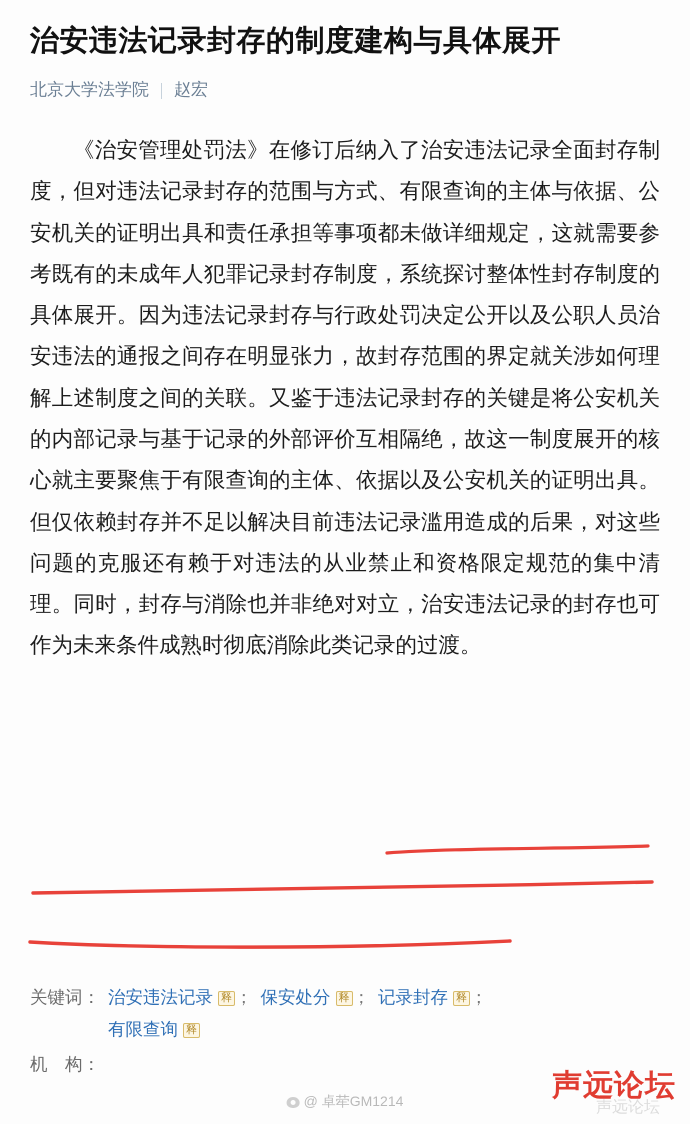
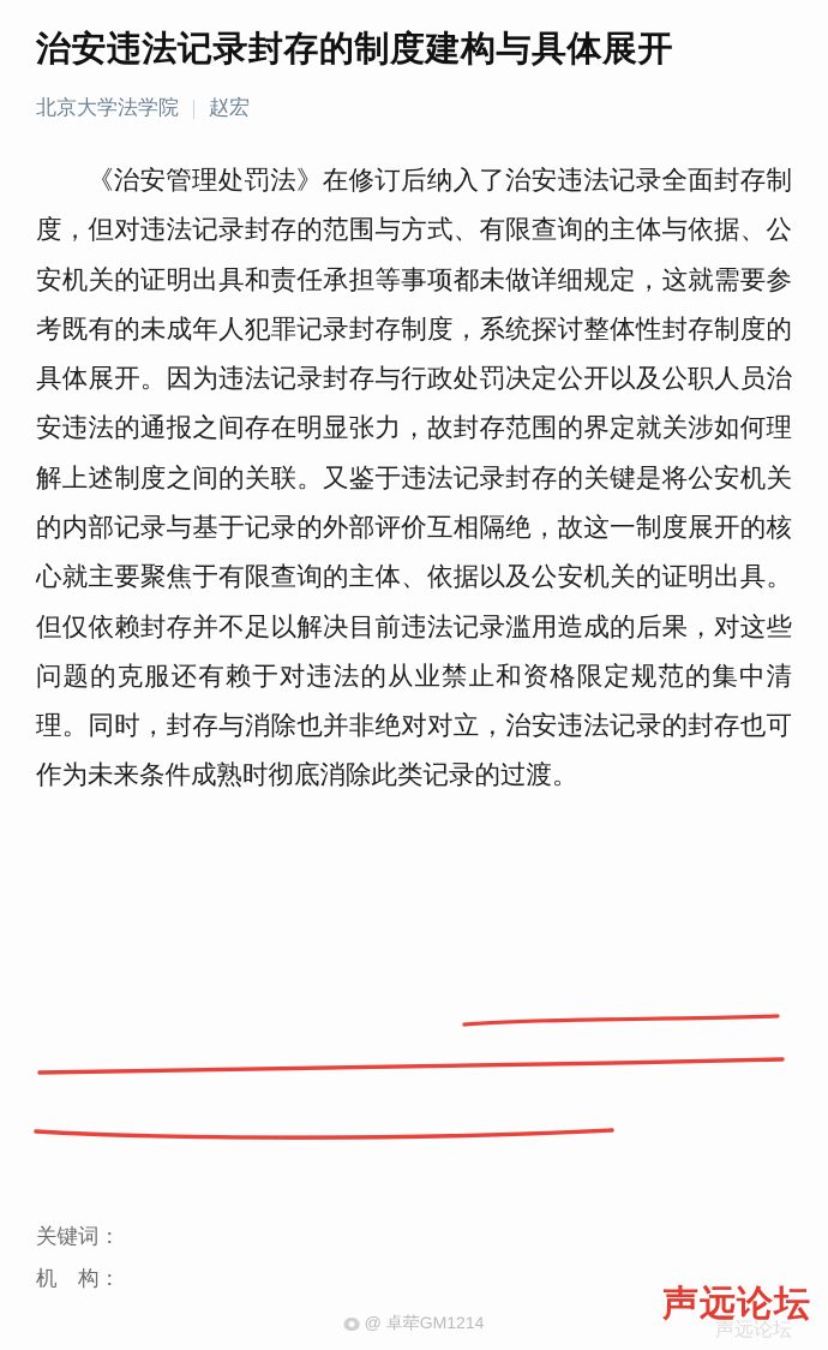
  治安违法记录封存的制度建构与具体展开
  北京大学法学院
  赵宏
  《治安管理处罚法》在修订后纳入了治安违法记录全面封存制度，但对违法记录封存的范围与方式、有限查询的主体与依据、公安机关的证明出具和责任承担等事项都未做详细规定，这就需要参考既有的未成年人犯罪记录封存制度，系统探讨整体性封存制度的具体展开。因为违法记录封存与行政处罚决定公开以及公职人员治安违法的通报之间存在明显张力，故封存范围的界定就关涉如何理解上述制度之间的关联。又鉴于违法记录封存的关键是将公安机关的内部记录与基于记录的外部评价互相隔绝，故这一制度展开的核心就主要聚焦于有限查询的主体、依据以及公安机关的证明出具。但仅依赖封存并不足以解决目前违法记录滥用造成的后果，对这些问题的克服还有赖于对违法的从业禁止和资格限定规范的集中清理。同时，封存与消除也并非绝对对立，治安违法记录的封存也可作为未来条件成熟时彻底消除此类记录的过渡。
  关键词：
- 治安违法记录 释 ； 保安处分 释 ； 记录封存 释 ；
- 有限查询 释
  机 构：
  @ 卓荦GM1214
  声远论坛
  声远论坛
